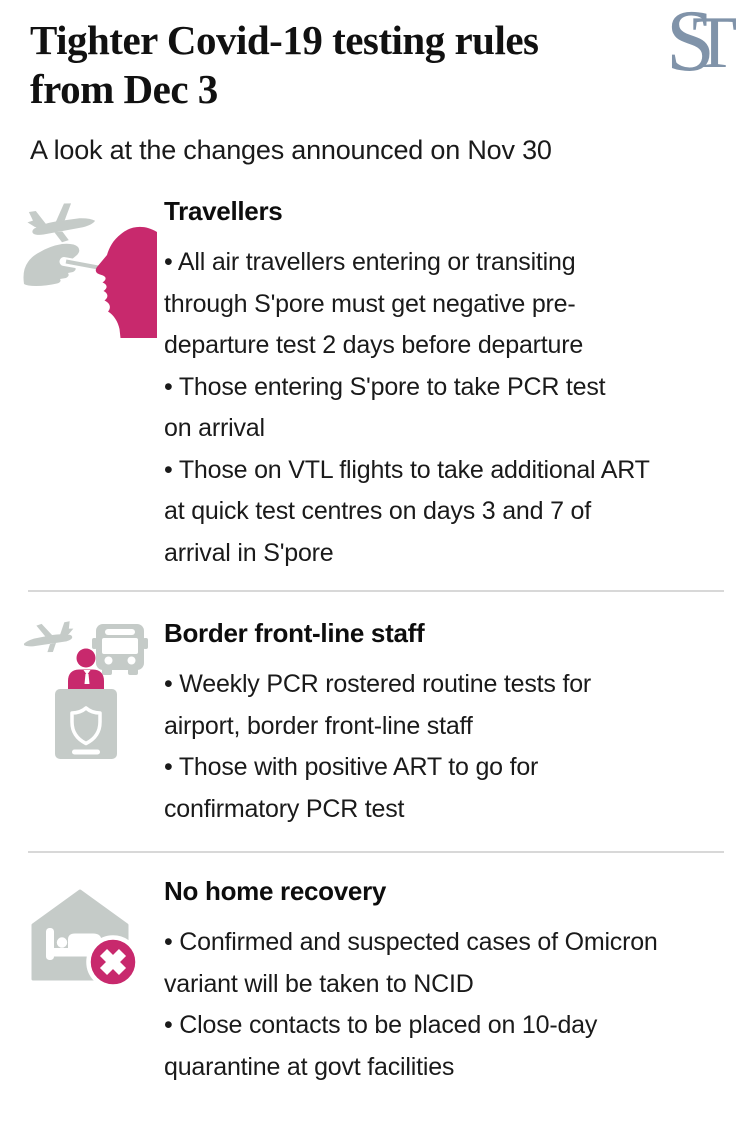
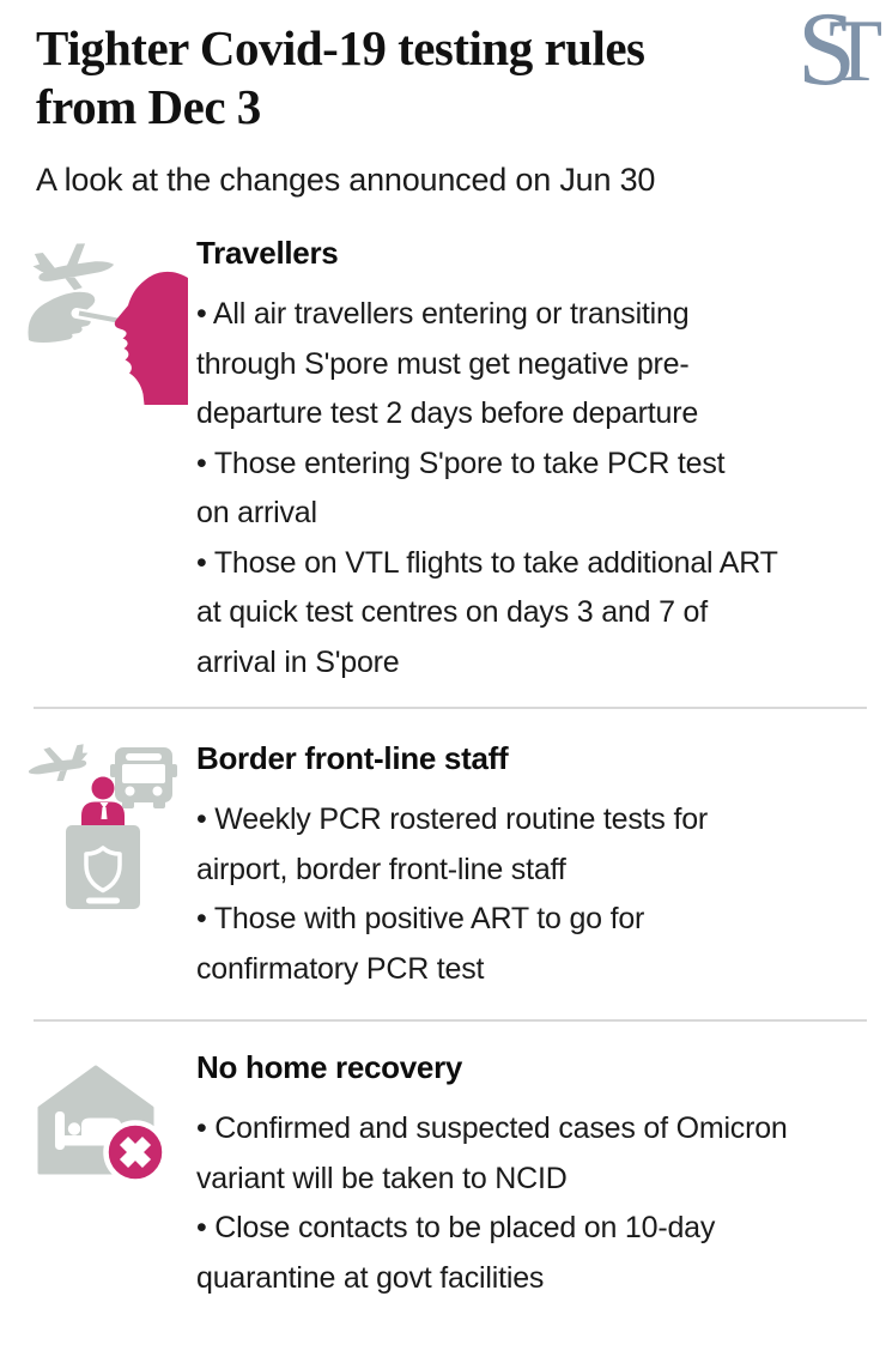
  Tighter Covid-19 testing rules
  from Dec 3
  S
  T
- A look at the changes announced on Nov 30
+ A look at the changes announced on Jun 30
  Travellers
  • All air travellers entering or transiting
  through S'pore must get negative pre-
  departure test 2 days before departure
  • Those entering S'pore to take PCR test
  on arrival
  • Those on VTL flights to take additional ART
  at quick test centres on days 3 and 7 of
  arrival in S'pore
  Border front-line staff
  • Weekly PCR rostered routine tests for
  airport, border front-line staff
  • Those with positive ART to go for
  confirmatory PCR test
  No home recovery
  • Confirmed and suspected cases of Omicron
  variant will be taken to NCID
  • Close contacts to be placed on 10-day
  quarantine at govt facilities
